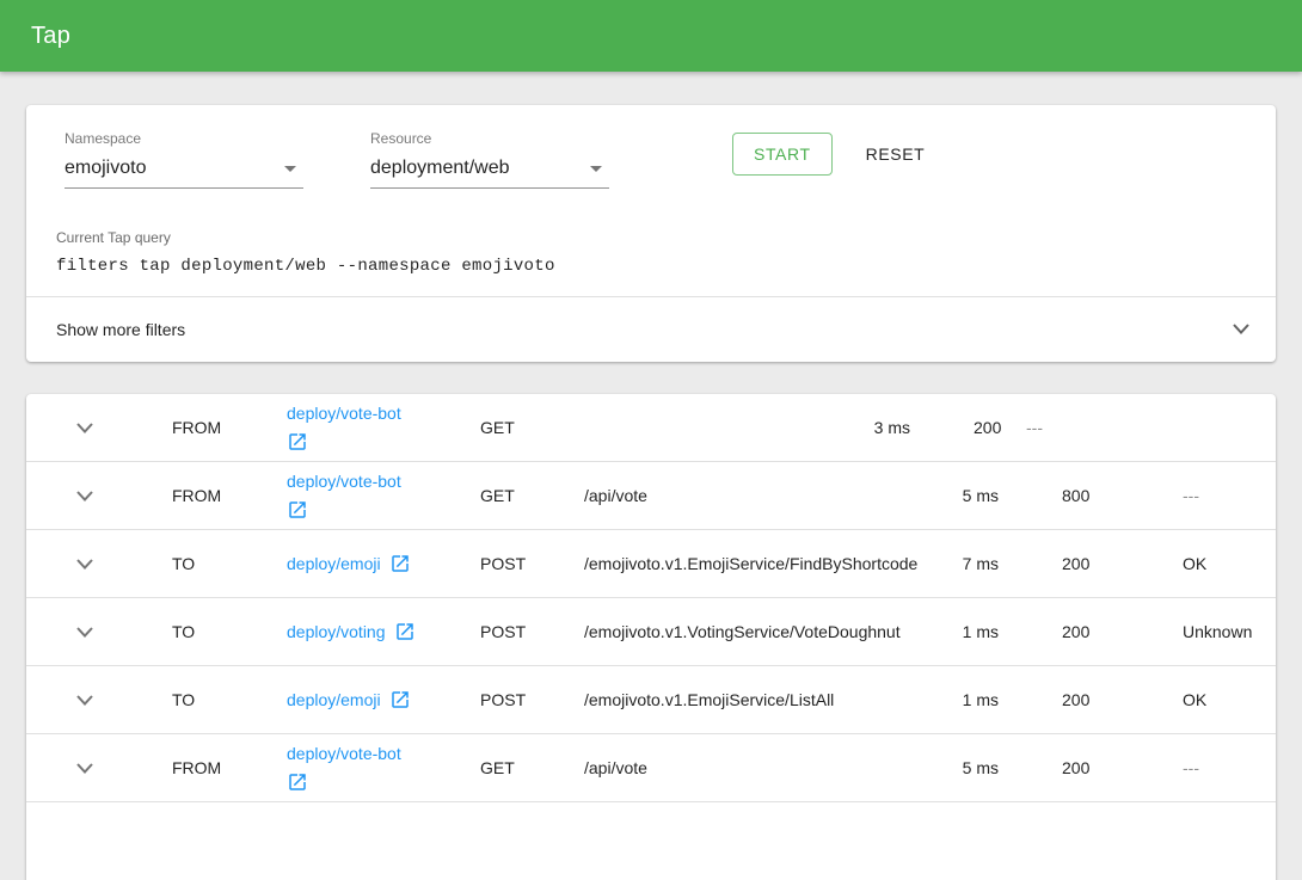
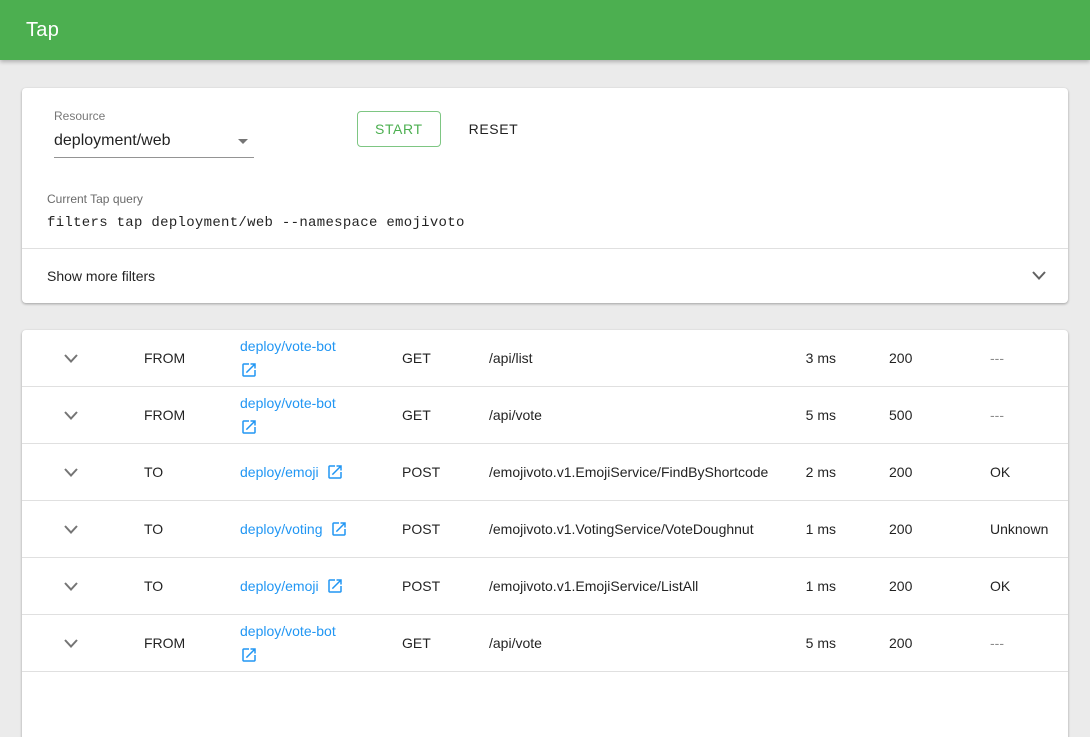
  Tap
- Namespace
- emojivoto
  Resource
  deployment/web
  START
  RESET
  Current Tap query
  filters tap deployment/web --namespace emojivoto
  Show more filters
  FROM
  deploy/vote-bot
  GET
+ /api/list
  3 ms
  200
  ---
  FROM
  deploy/vote-bot
  GET
  /api/vote
  5 ms
- 800
+ 500
  ---
  TO
  deploy/emoji
  POST
  /emojivoto.v1.EmojiService/FindByShortcod
- 7 ms
+ 2 ms
  200
  OK
  TO
  deploy/voting
  POST
  /emojivoto.v1.VotingService/VoteDoughnut
  1 ms
  200
  Unknown
  TO
  deploy/emoji
  POST
  /emojivoto.v1.EmojiService/ListAll
  1 ms
  200
  OK
  FROM
  deploy/vote-bot
  GET
  /api/vote
  5 ms
  200
  ---
